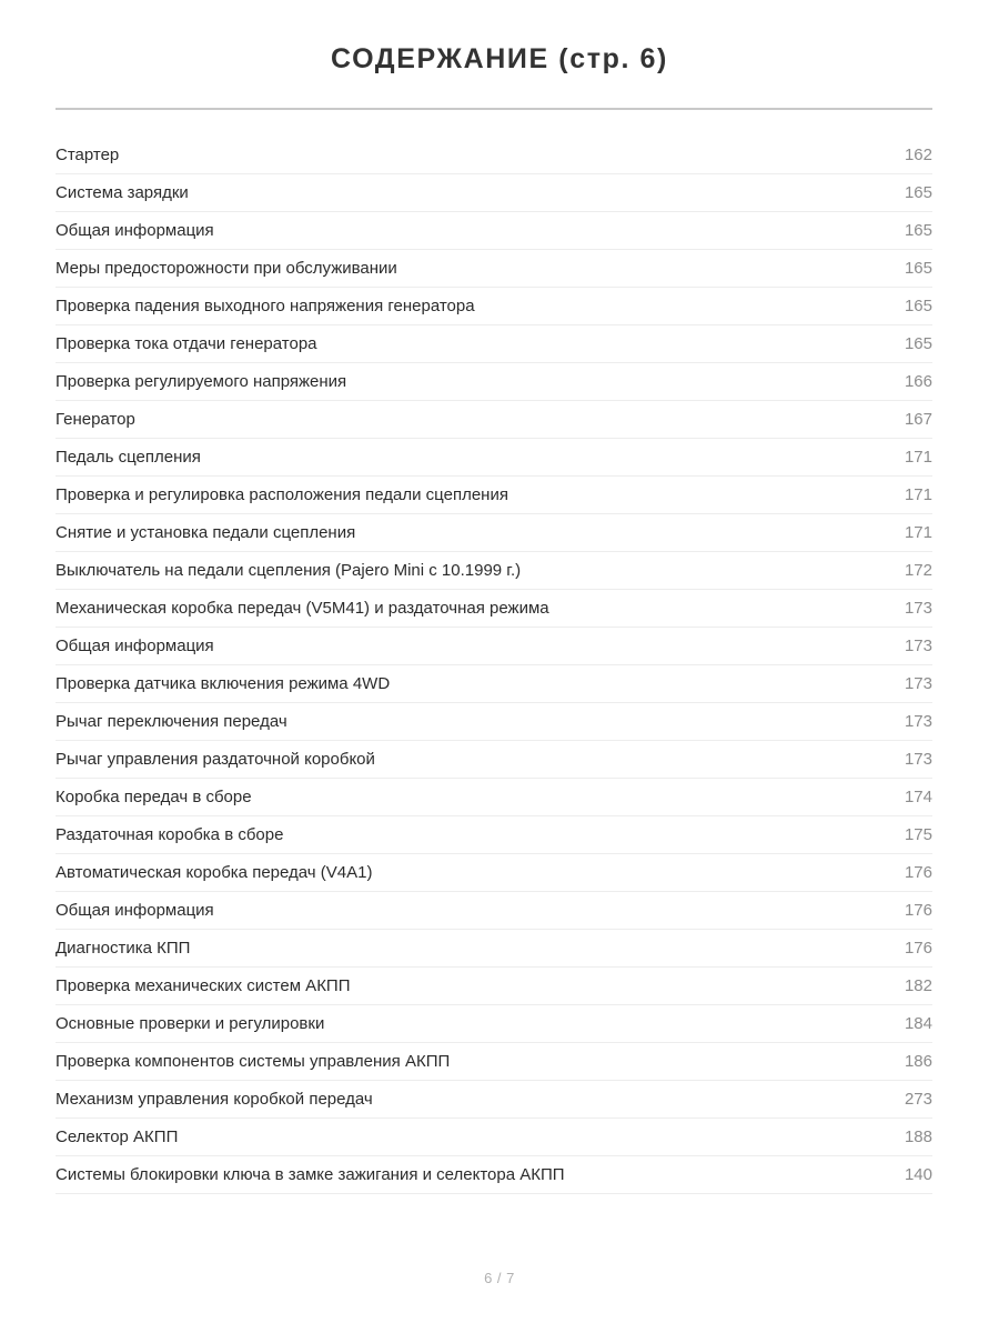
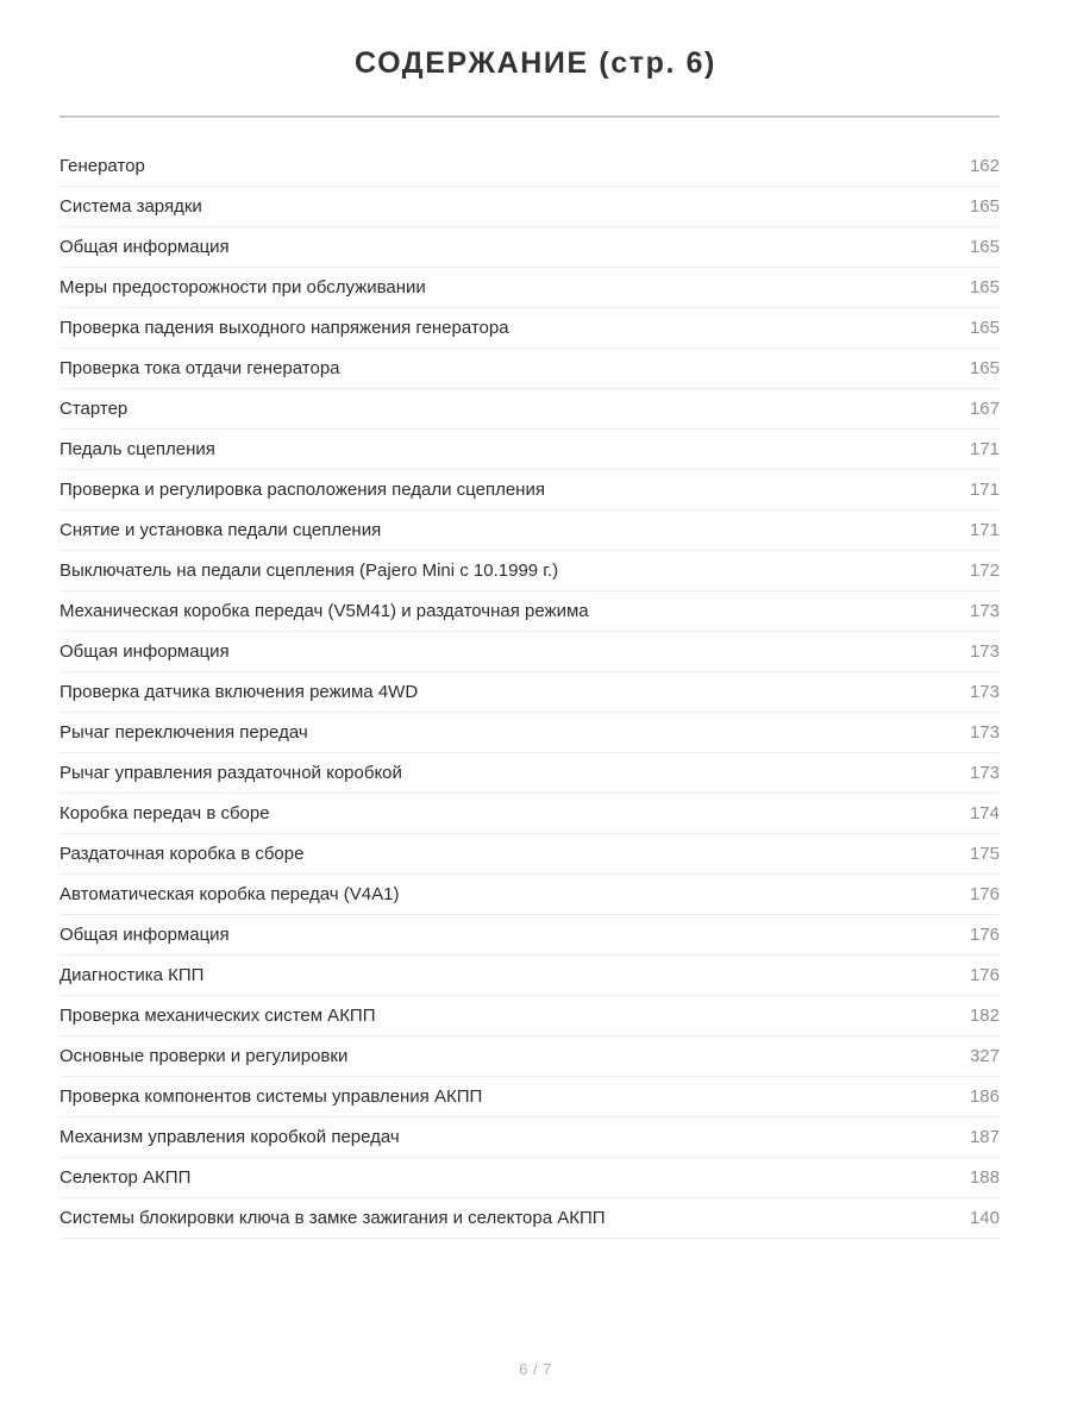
  СОДЕРЖАНИЕ (стр. 6)
- Стартер
+ Генератор
  162
  Система зарядки
  165
  Общая информация
  165
  Меры предосторожности при обслуживании
  165
  Проверка падения выходного напряжения генератора
  165
  Проверка тока отдачи генератора
  165
- Проверка регулируемого напряжения
- 166
- Генератор
+ Стартер
  167
  Педаль сцепления
  171
  Проверка и регулировка расположения педали сцепления
  171
  Снятие и установка педали сцепления
  171
  Выключатель на педали сцепления (Pajero Mini с 10.1999 г.)
  172
  Механическая коробка передач (V5M41) и раздаточная режима
  173
  Общая информация
  173
  Проверка датчика включения режима 4WD
  173
  Рычаг переключения передач
  173
  Рычаг управления раздаточной коробкой
  173
  Коробка передач в сборе
  174
  Раздаточная коробка в сборе
  175
  Автоматическая коробка передач (V4A1)
  176
  Общая информация
  176
  Диагностика КПП
  176
  Проверка механических систем АКПП
  182
  Основные проверки и регулировки
- 184
+ 327
  Проверка компонентов системы управления АКПП
  186
  Механизм управления коробкой передач
- 273
+ 187
  Селектор АКПП
  188
  Системы блокировки ключа в замке зажигания и селектора АКПП
  140
  6 / 7
